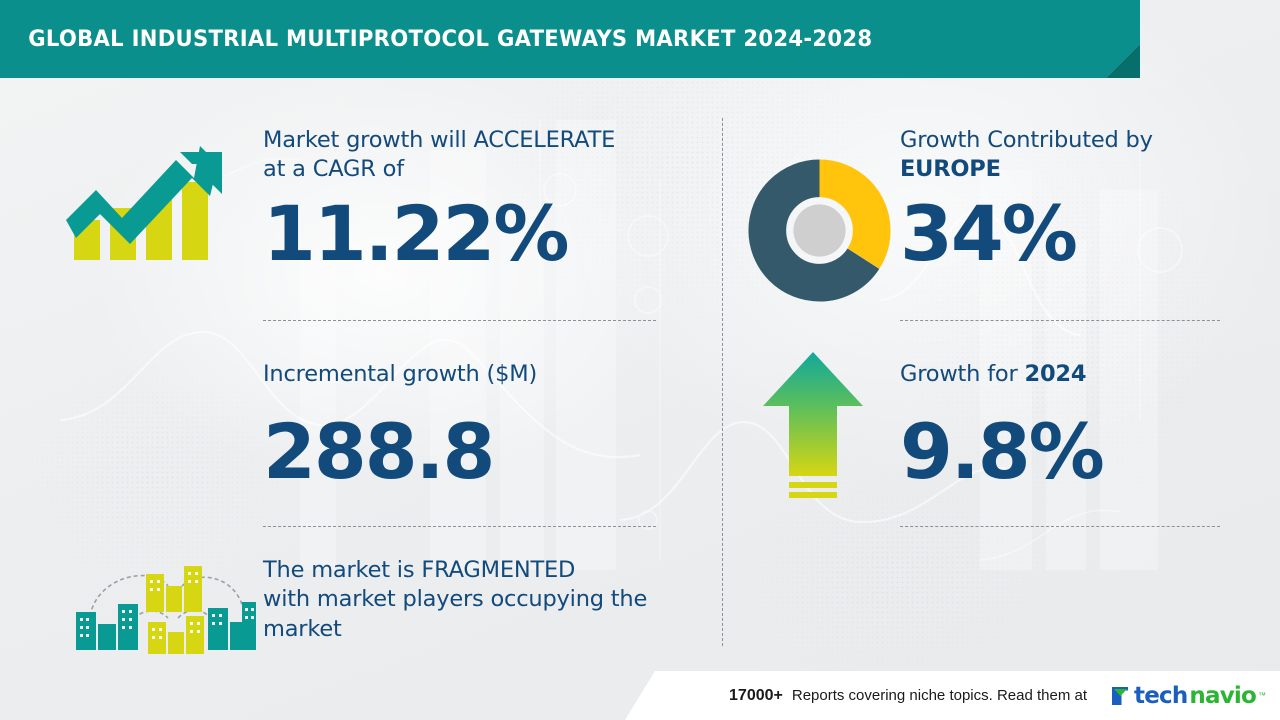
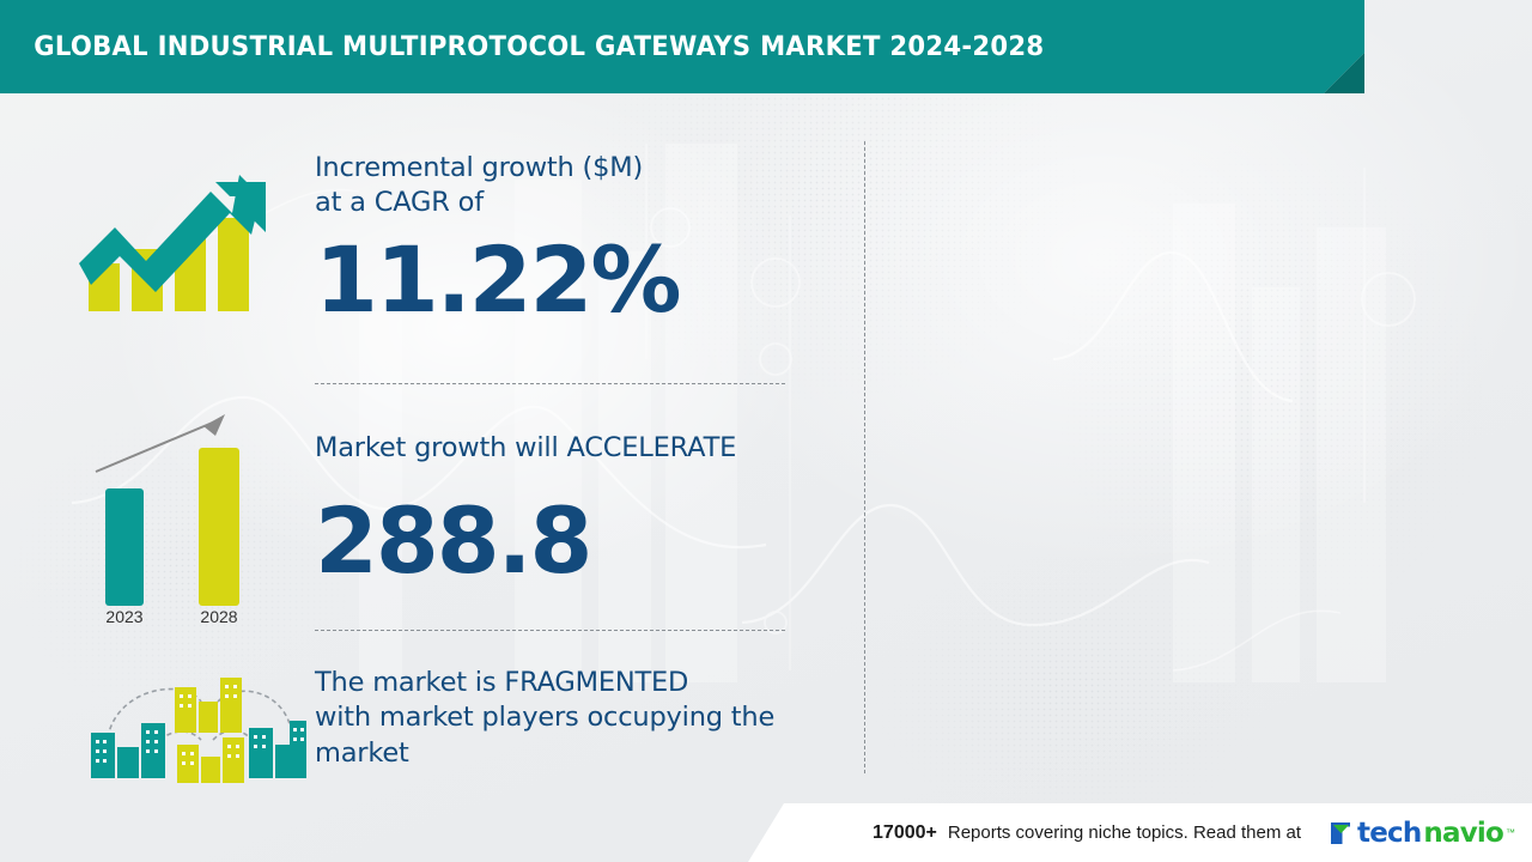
  GLOBAL INDUSTRIAL MULTIPROTOCOL GATEWAYS MARKET 2024-2028
- Market growth will ACCELERATE
+ Incremental growth ($M)
  at a CAGR of
  11.22%
+ 2023
+ 2028
- Incremental growth ($M)
+ Market growth will ACCELERATE
  288.8
  The market is FRAGMENTED
  with market players occupying the
  market
- Growth Contributed by
- EUROPE
- 34%
- Growth for 2024
- 9.8%
  17000+
  Reports covering niche topics. Read them at
  tech
  navio
  ™
